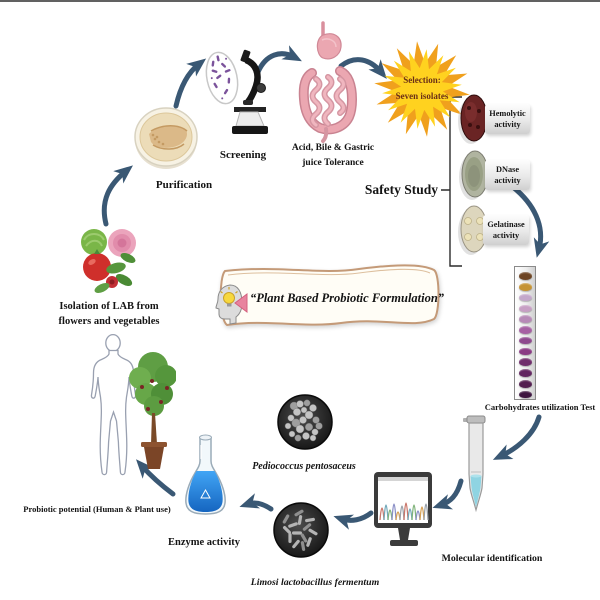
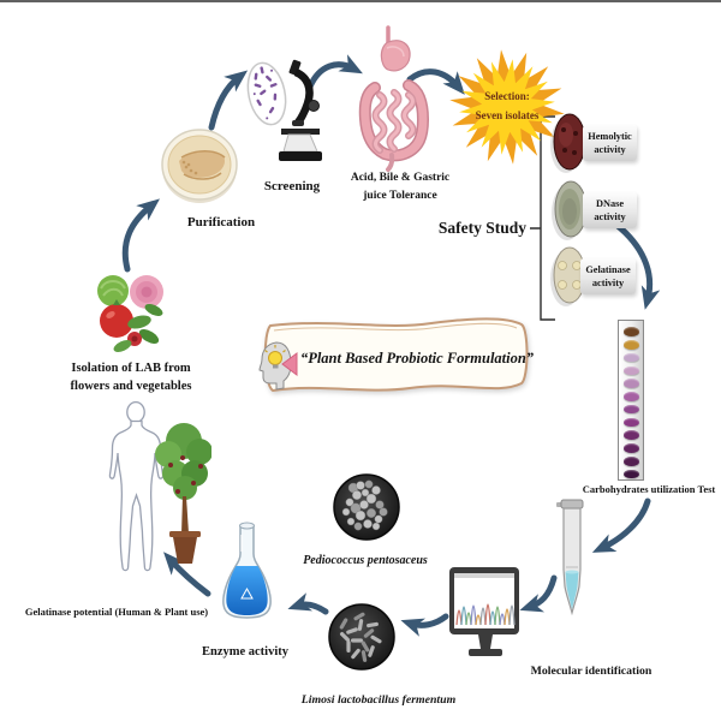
  Selection:
  Seven isolates
  Hemolytic
  activity
  DNase
  activity
  Gelatinase
  activity
  Safety Study
  Carbohydrates utilization Test
  Molecular identification
  Pediococcus pentosaceus
  Limosi lactobacillus fermentum
  Enzyme activity
- Probiotic potential (Human & Plant use)
+ Gelatinase potential (Human & Plant use)
  Isolation of LAB from
  flowers and vegetables
  Purification
  Screening
  Acid, Bile & Gastric
  juice Tolerance
  “Plant Based Probiotic Formulation”
